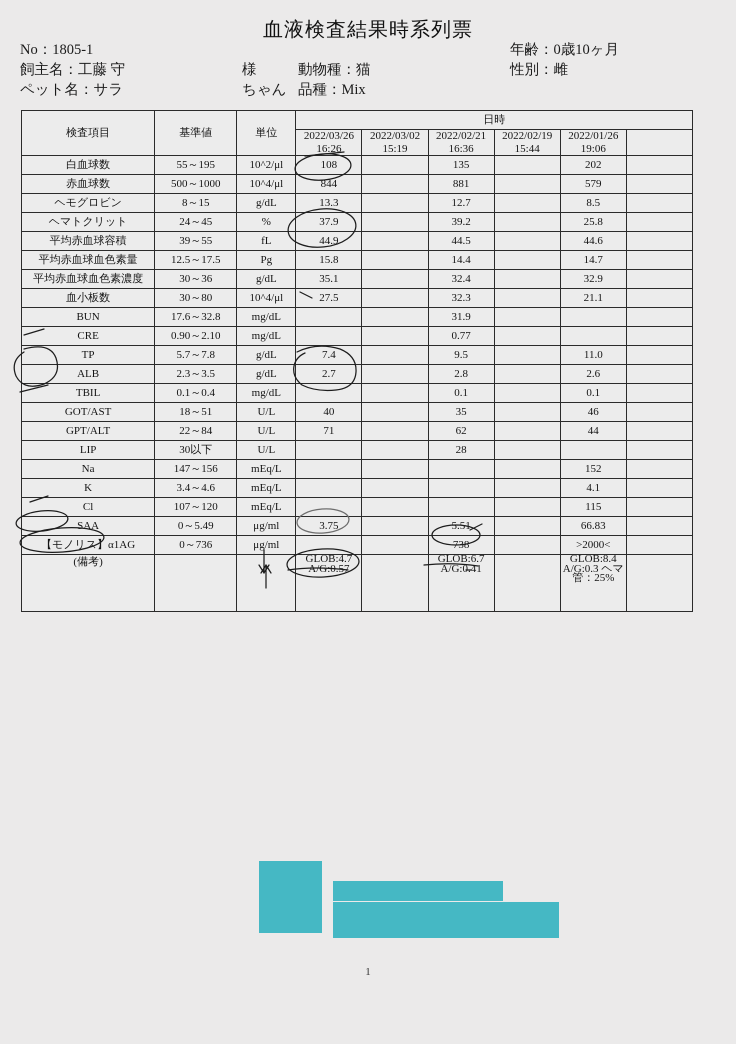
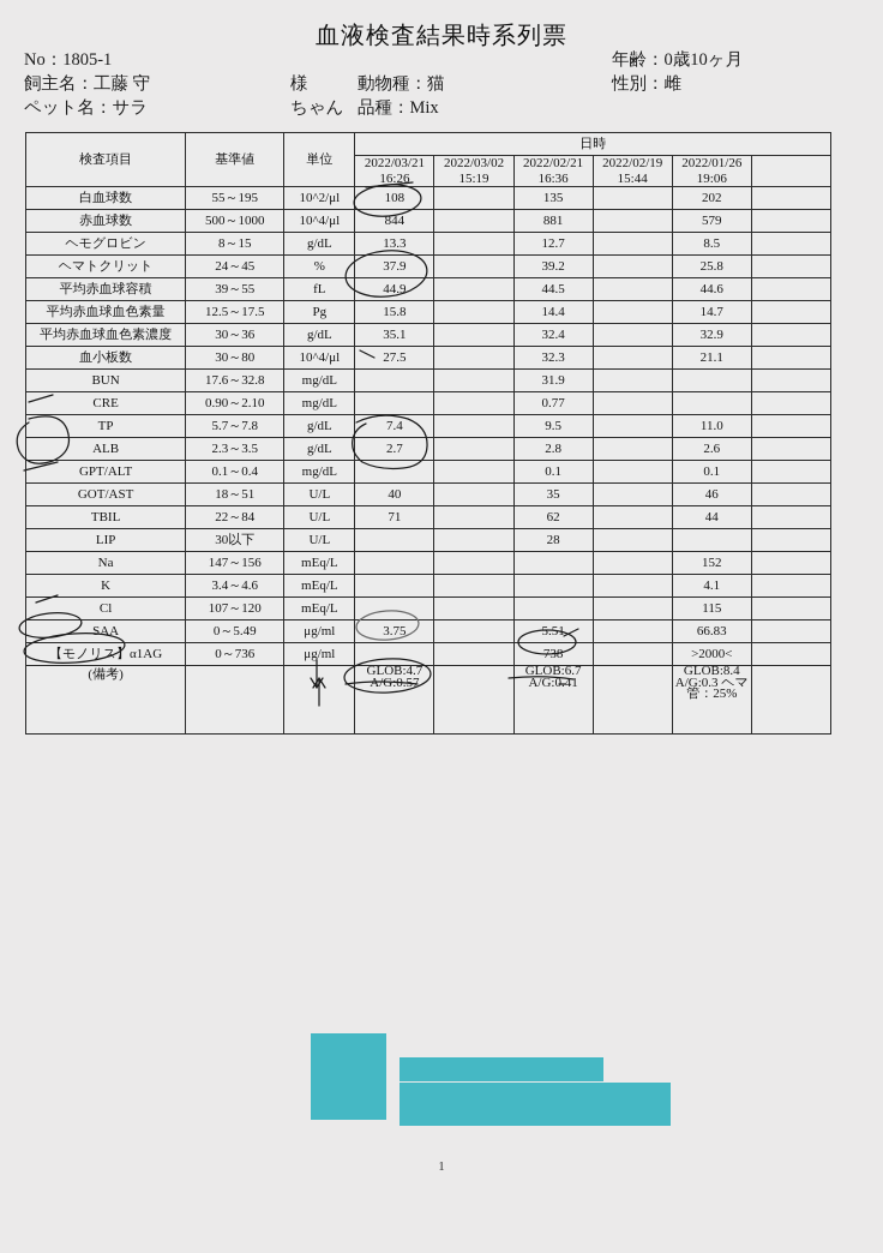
  血液検査結果時系列票
  No：1805-1
  年齢：0歳10ヶ月
  飼主名：工藤 守
  様
  動物種：猫
  性別：雌
  ペット名：サラ
  ちゃん
  品種：Mix
  検査項目	基準値	単位	日時
- 2022/03/2616:26	2022/03/0215:19	2022/02/2116:36	2022/02/1915:44	2022/01/2619:06
+ 2022/03/2116:26	2022/03/0215:19	2022/02/2116:36	2022/02/1915:44	2022/01/2619:06
  白血球数	55～195	10^2/μl	108		135		202
  赤血球数	500～1000	10^4/μl	844		881		579
  ヘモグロビン	8～15	g/dL	13.3		12.7		8.5
  ヘマトクリット	24～45	%	37.9		39.2		25.8
  平均赤血球容積	39～55	fL	44.9		44.5		44.6
  平均赤血球血色素量	12.5～17.5	Pg	15.8		14.4		14.7
  平均赤血球血色素濃度	30～36	g/dL	35.1		32.4		32.9
  血小板数	30～80	10^4/μl	27.5		32.3		21.1
  BUN	17.6～32.8	mg/dL			31.9
  CRE	0.90～2.10	mg/dL			0.77
  TP	5.7～7.8	g/dL	7.4		9.5		11.0
  ALB	2.3～3.5	g/dL	2.7		2.8		2.6
- TBIL	0.1～0.4	mg/dL			0.1		0.1
+ GPT/ALT	0.1～0.4	mg/dL			0.1		0.1
  GOT/AST	18～51	U/L	40		35		46
- GPT/ALT	22～84	U/L	71		62		44
+ TBIL	22～84	U/L	71		62		44
  LIP	30以下	U/L			28
  Na	147～156	mEq/L					152
  K	3.4～4.6	mEq/L					4.1
  Cl	107～120	mEq/L					115
  SAA	0～5.49	μg/ml	3.75		5.5		66.83
  【モノリス】α1AG	0～736	μg/ml			8		>2000<
  (備考)			GLOB:4.757		GLOB:6.7A/G:0.41		GLOB:8.4A/G:0.3 ヘマ管：25%
  1
